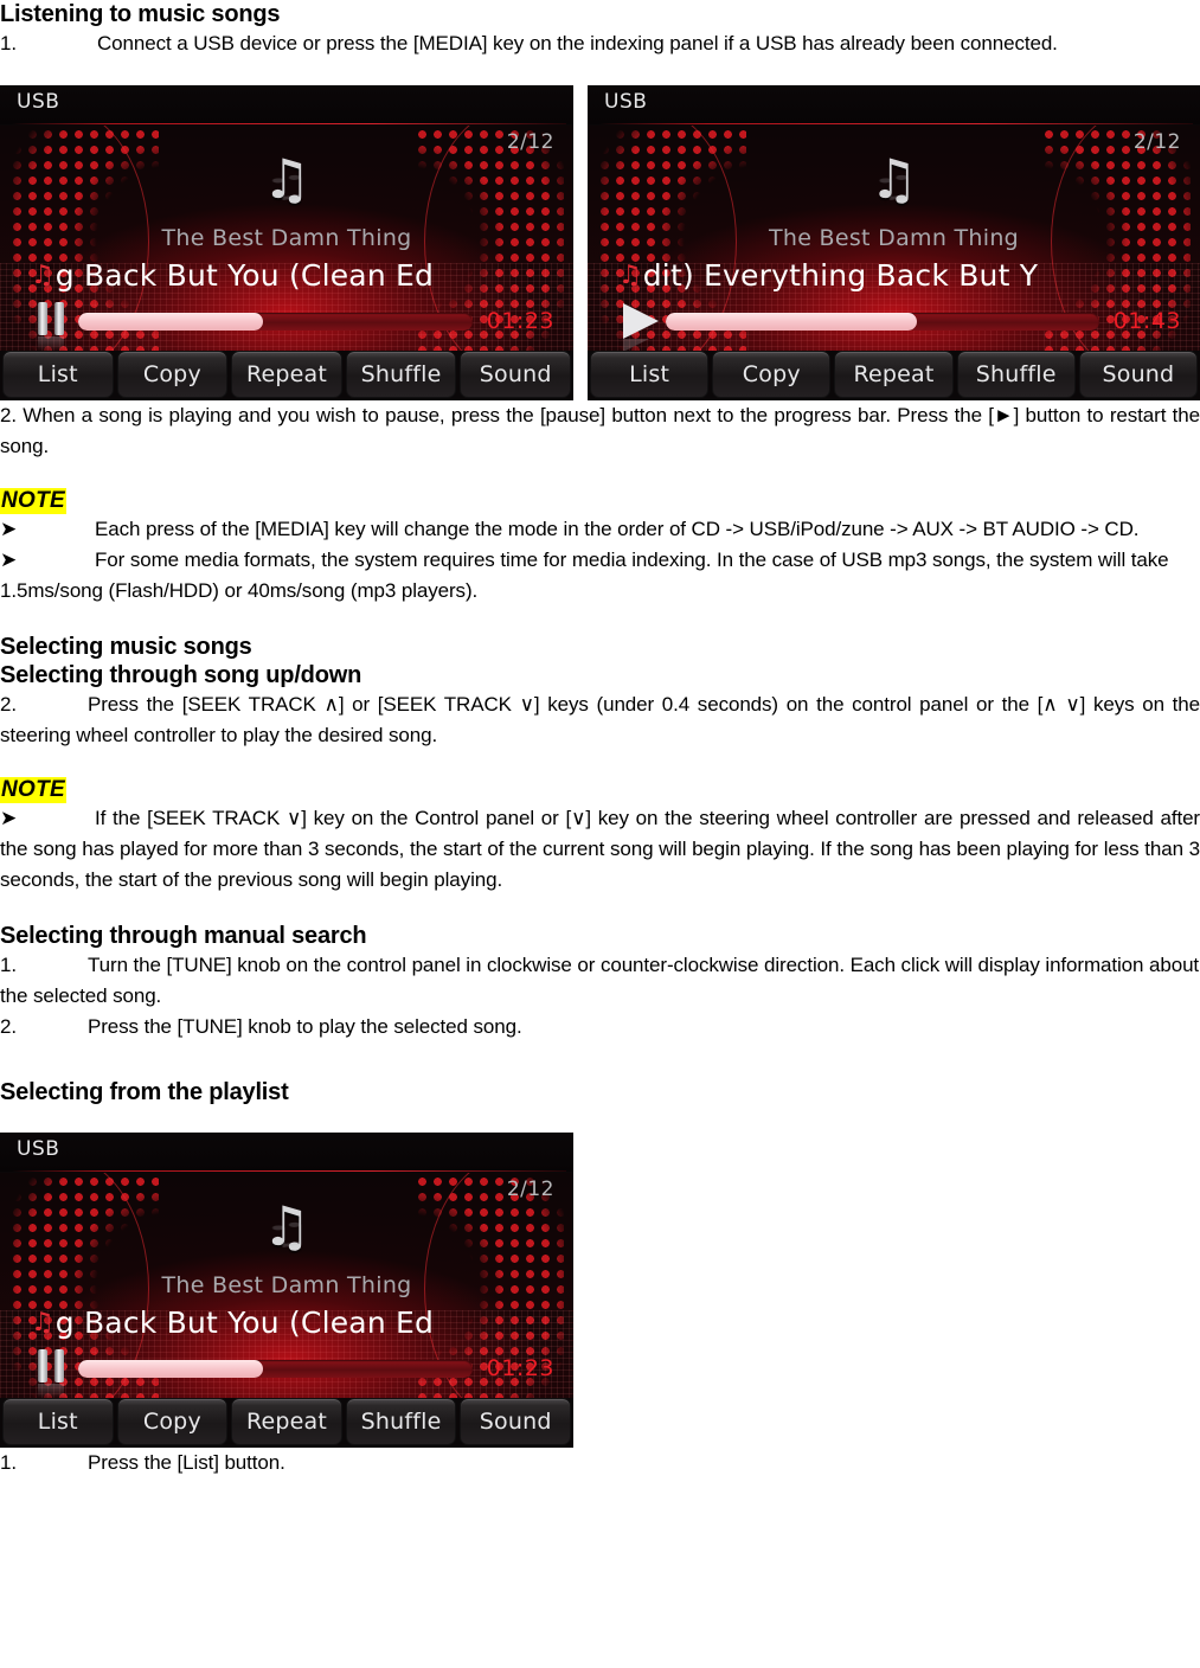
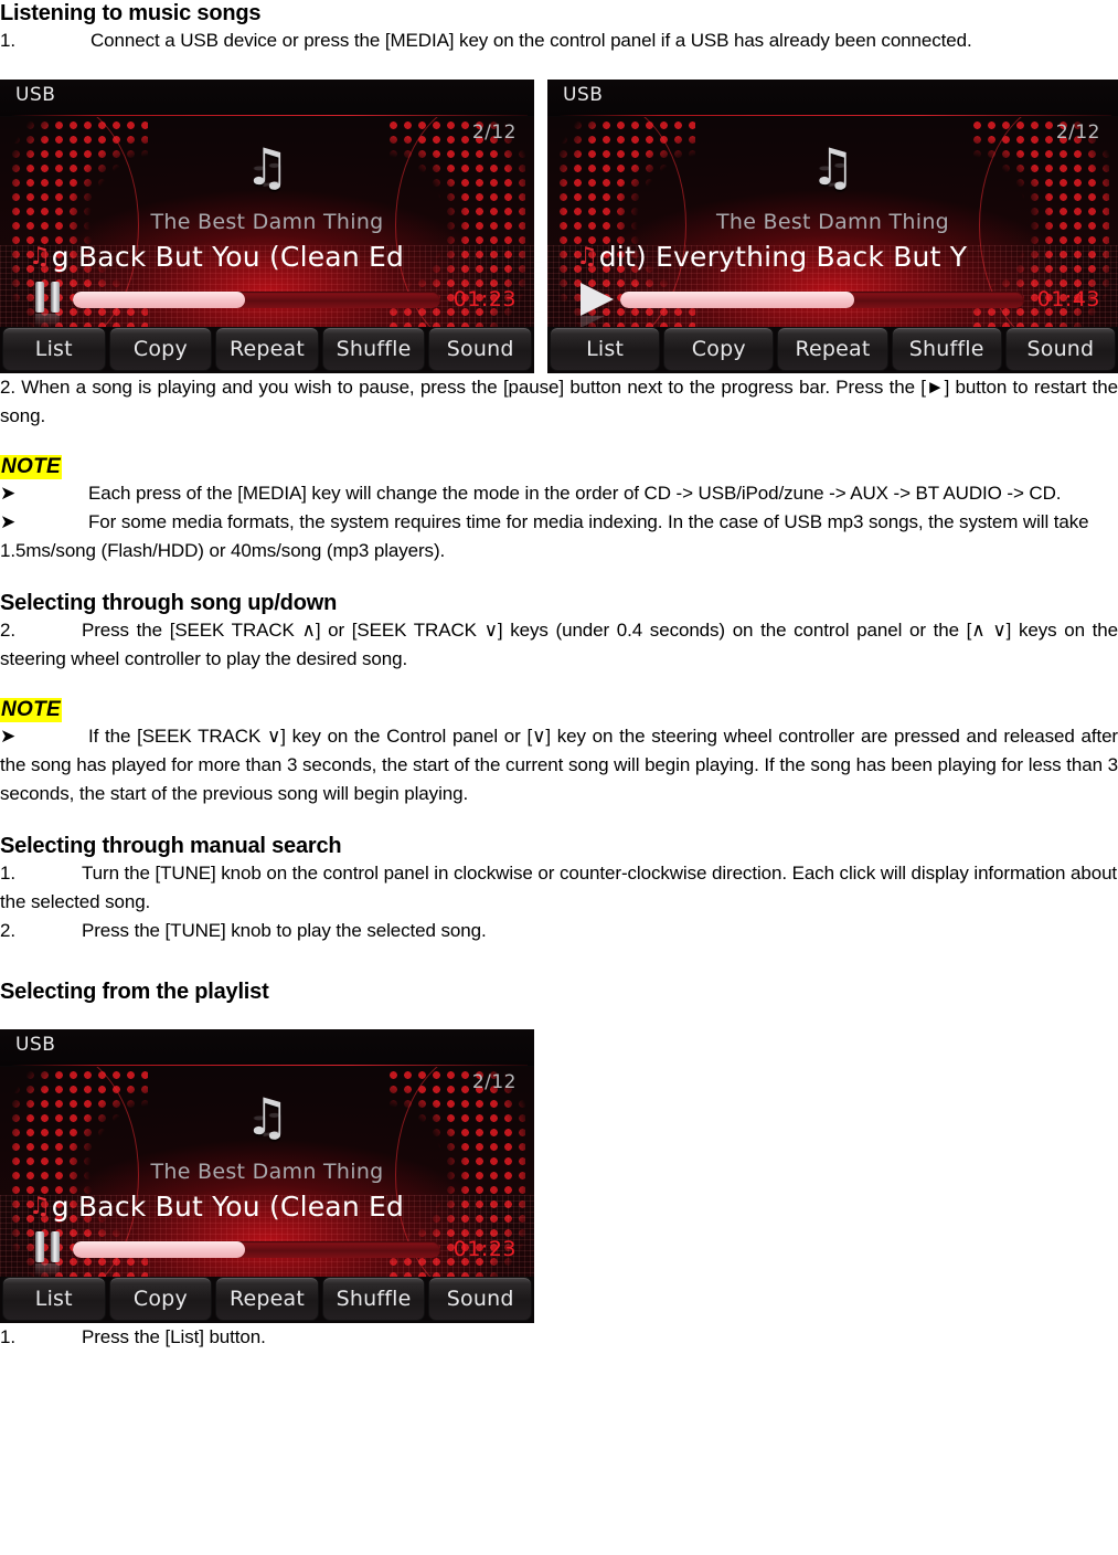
  Listening to music songs
- 1. Connect a USB device or press the [MEDIA] key on the indexing panel if a USB has already been connected.
+ 1. Connect a USB device or press the [MEDIA] key on the control panel if a USB has already been connected.
  USB
  2/12
  ♫
  The Best Damn Thing
  ♫
  g Back But You (Clean Ed
  01:23
  List
  Copy
  Repeat
  Shuffle
  Sound
  USB
  2/12
  ♫
  The Best Damn Thing
  ♫
  dit) Everything Back But Y
  01:43
  List
  Copy
  Repeat
  Shuffle
  Sound
  2. When a song is playing and you wish to pause, press the [pause] button next to the progress bar. Press the [►] button to restart the song.
  NOTE
  ➤ Each press of the [MEDIA] key will change the mode in the order of CD -> USB/iPod/zune -> AUX -> BT AUDIO -> CD.
  ➤ For some media formats, the system requires time for media indexing. In the case of USB mp3 songs, the system will take 1.5ms/song (Flash/HDD) or 40ms/song (mp3 players).
- Selecting music songs
  Selecting through song up/down
  2. Press the [SEEK TRACK ∧] or [SEEK TRACK ∨] keys (under 0.4 seconds) on the control panel or the [∧ ∨] keys on the steering wheel controller to play the desired song.
  NOTE
  ➤ If the [SEEK TRACK ∨] key on the Control panel or [∨] key on the steering wheel controller are pressed and released after the song has played for more than 3 seconds, the start of the current song will begin playing. If the song has been playing for less than 3 seconds, the start of the previous song will begin playing.
  Selecting through manual search
  1. Turn the [TUNE] knob on the control panel in clockwise or counter-clockwise direction. Each click will display information about the selected song.
  2. Press the [TUNE] knob to play the selected song.
  Selecting from the playlist
  USB
  2/12
  ♫
  The Best Damn Thing
  ♫
  g Back But You (Clean Ed
  01:23
  List
  Copy
  Repeat
  Shuffle
  Sound
  1. Press the [List] button.
